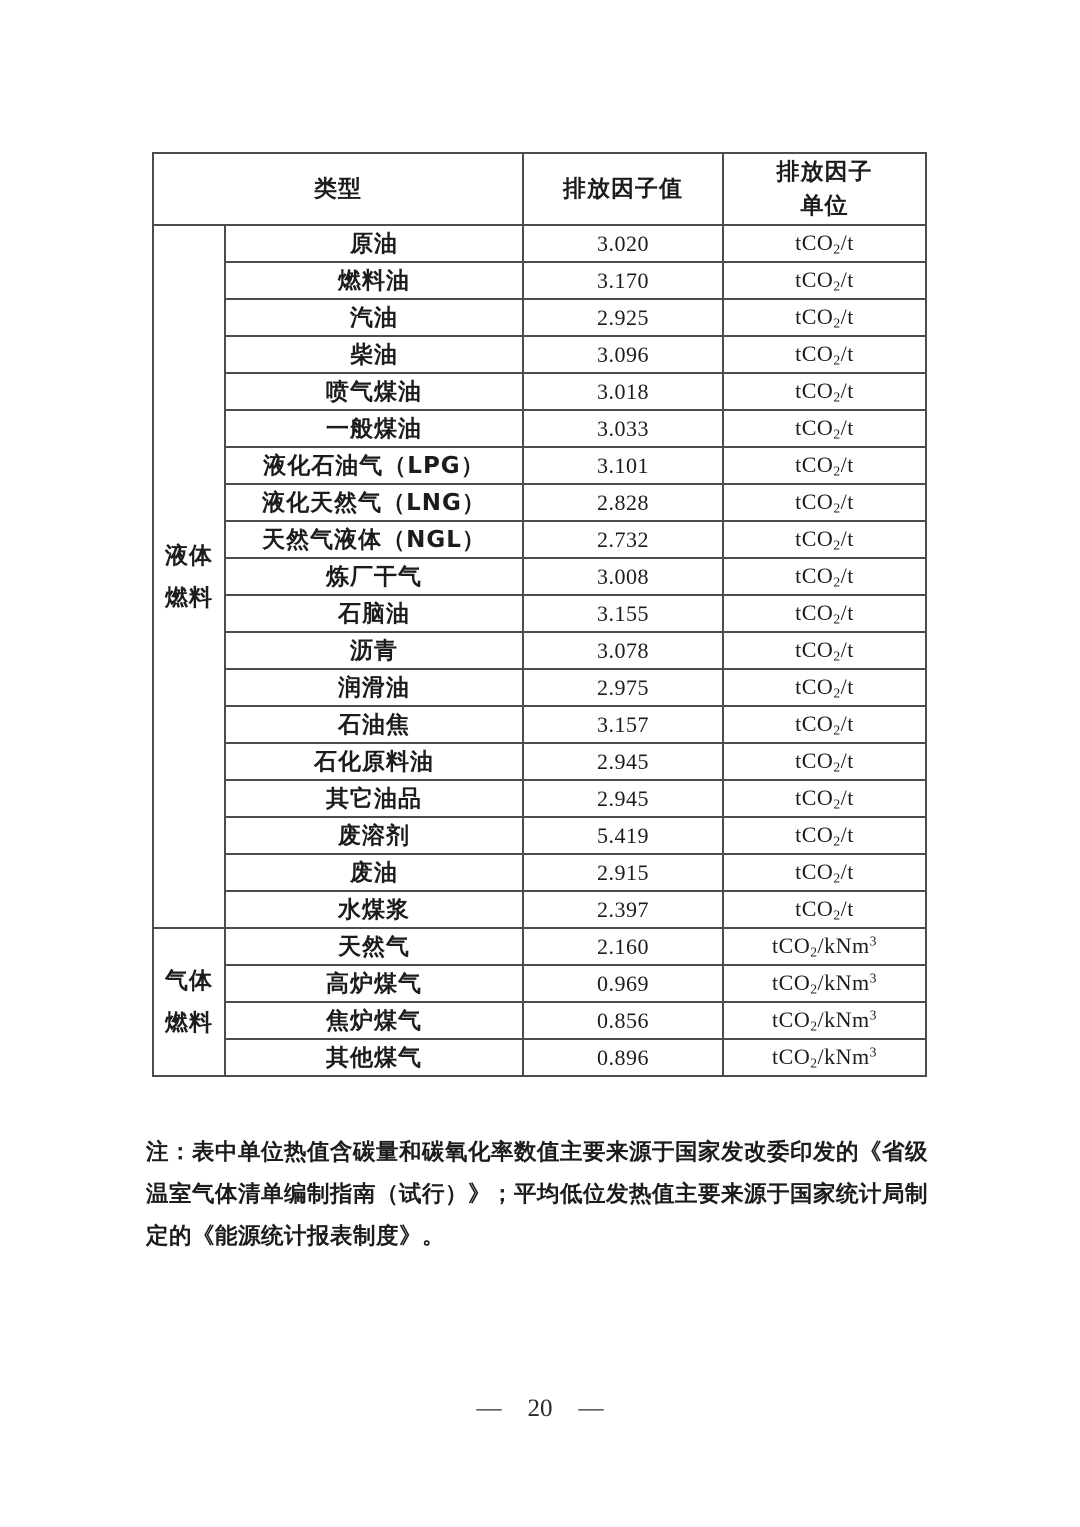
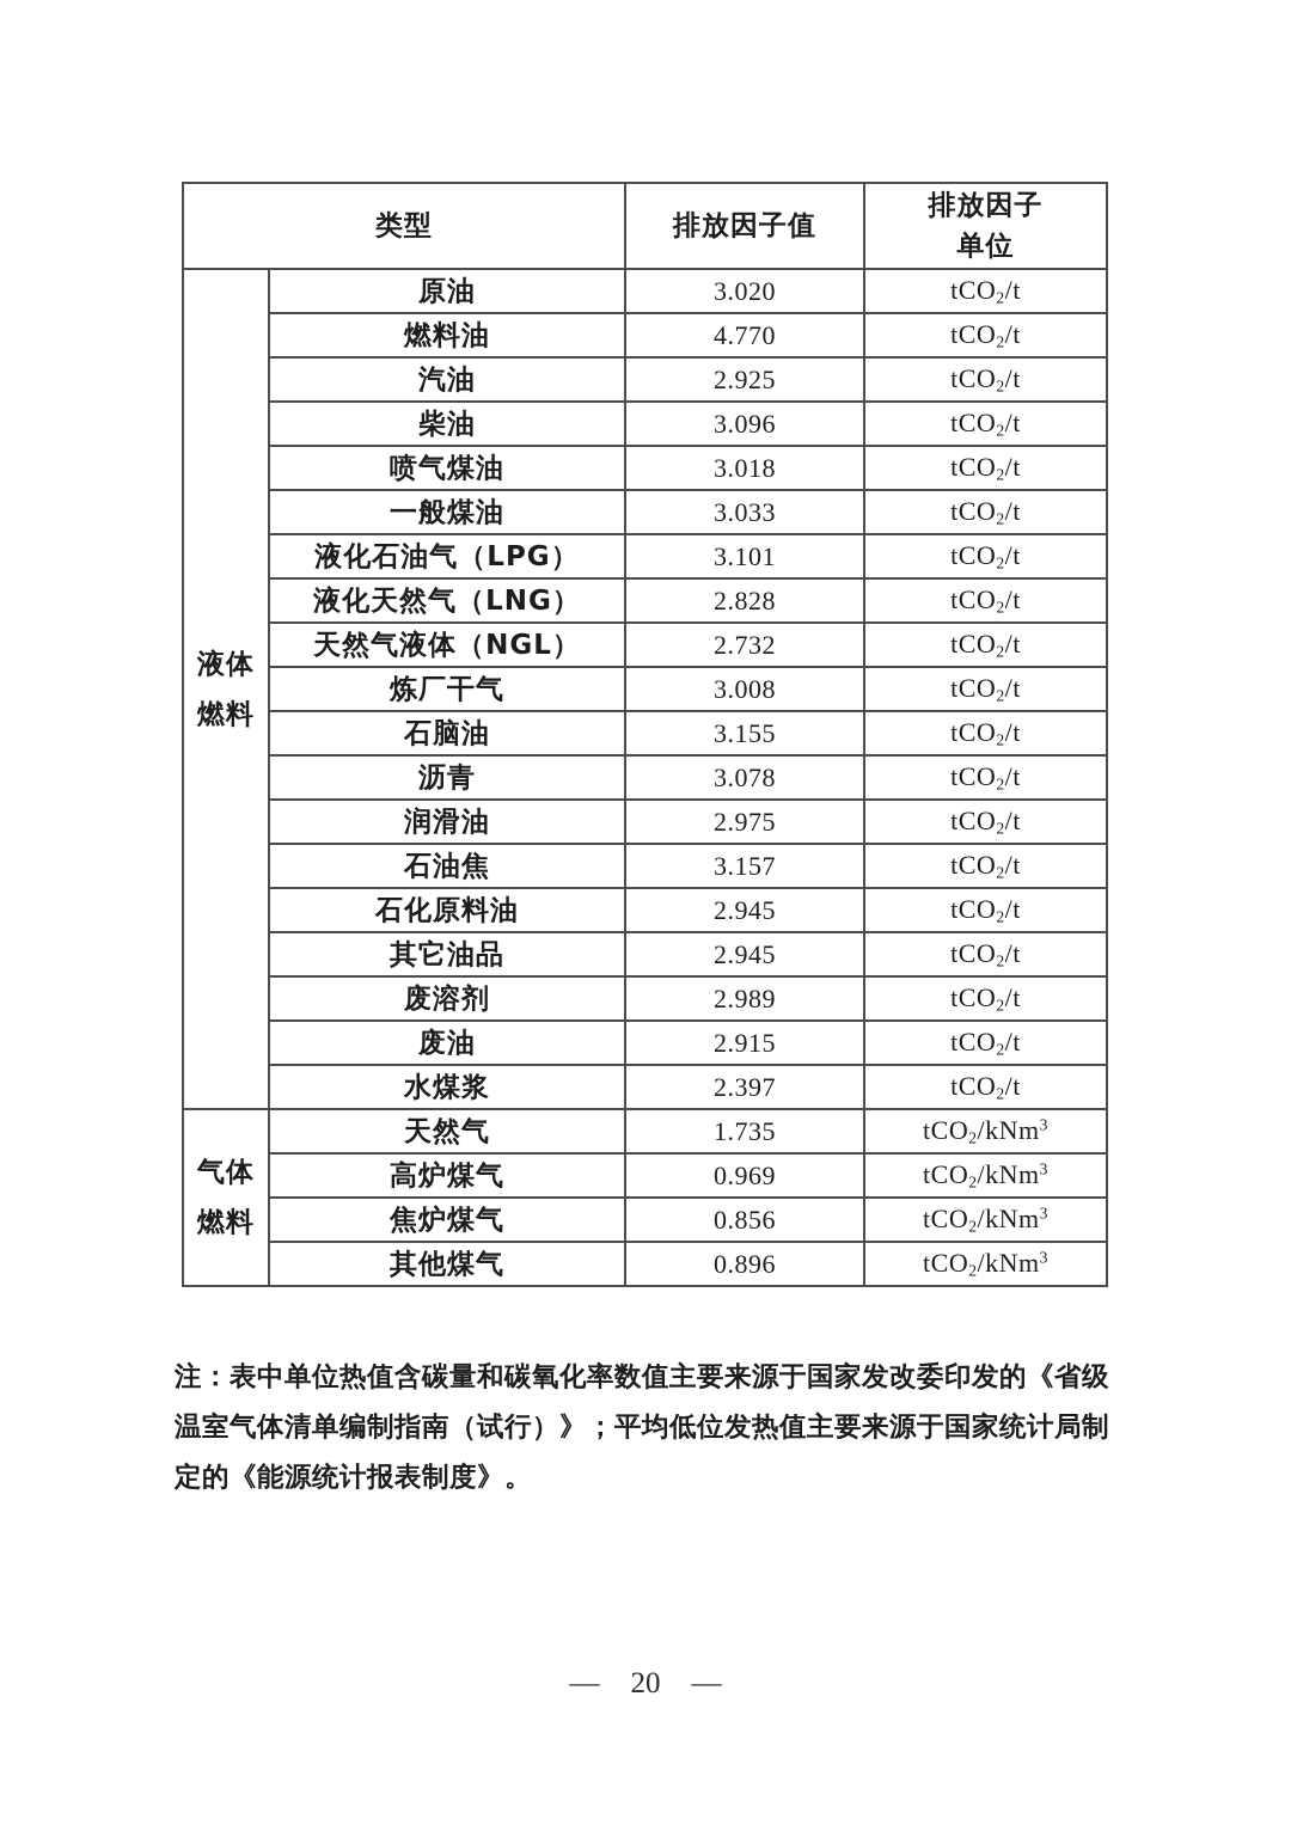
  类型	排放因子值	排放因子 单位
  液体燃料	原油	3.020	tCO2/t
- 燃料油	3.170	tCO2/t
+ 燃料油	4.770	tCO2/t
  汽油	2.925	tCO2/t
  柴油	3.096	tCO2/t
  喷气煤油	3.018	tCO2/t
  一般煤油	3.033	tCO2/t
  液化石油气（LPG）	3.101	tCO2/t
  液化天然气（LNG）	2.828	tCO2/t
  天然气液体（NGL）	2.732	tCO2/t
  炼厂干气	3.008	tCO2/t
  石脑油	3.155	tCO2/t
  沥青	3.078	tCO2/t
  润滑油	2.975	tCO2/t
  石油焦	3.157	tCO2/t
  石化原料油	2.945	tCO2/t
  其它油品	2.945	tCO2/t
- 废溶剂	5.419	tCO2/t
+ 废溶剂	2.989	tCO2/t
  废油	2.915	tCO2/t
  水煤浆	2.397	tCO2/t
- 气体燃料	天然气	2.160	tCO2/kNm3
+ 气体燃料	天然气	1.735	tCO2/kNm3
  高炉煤气	0.969	tCO2/kNm3
  焦炉煤气	0.856	tCO2/kNm3
  其他煤气	0.896	tCO2/kNm3
  注：表中单位热值含碳量和碳氧化率数值主要来源于国家发改委印发的《省级温室气体清单编制指南（试行）》；平均低位发热值主要来源于国家统计局制定的《能源统计报表制度》。
  —
  20
  —
